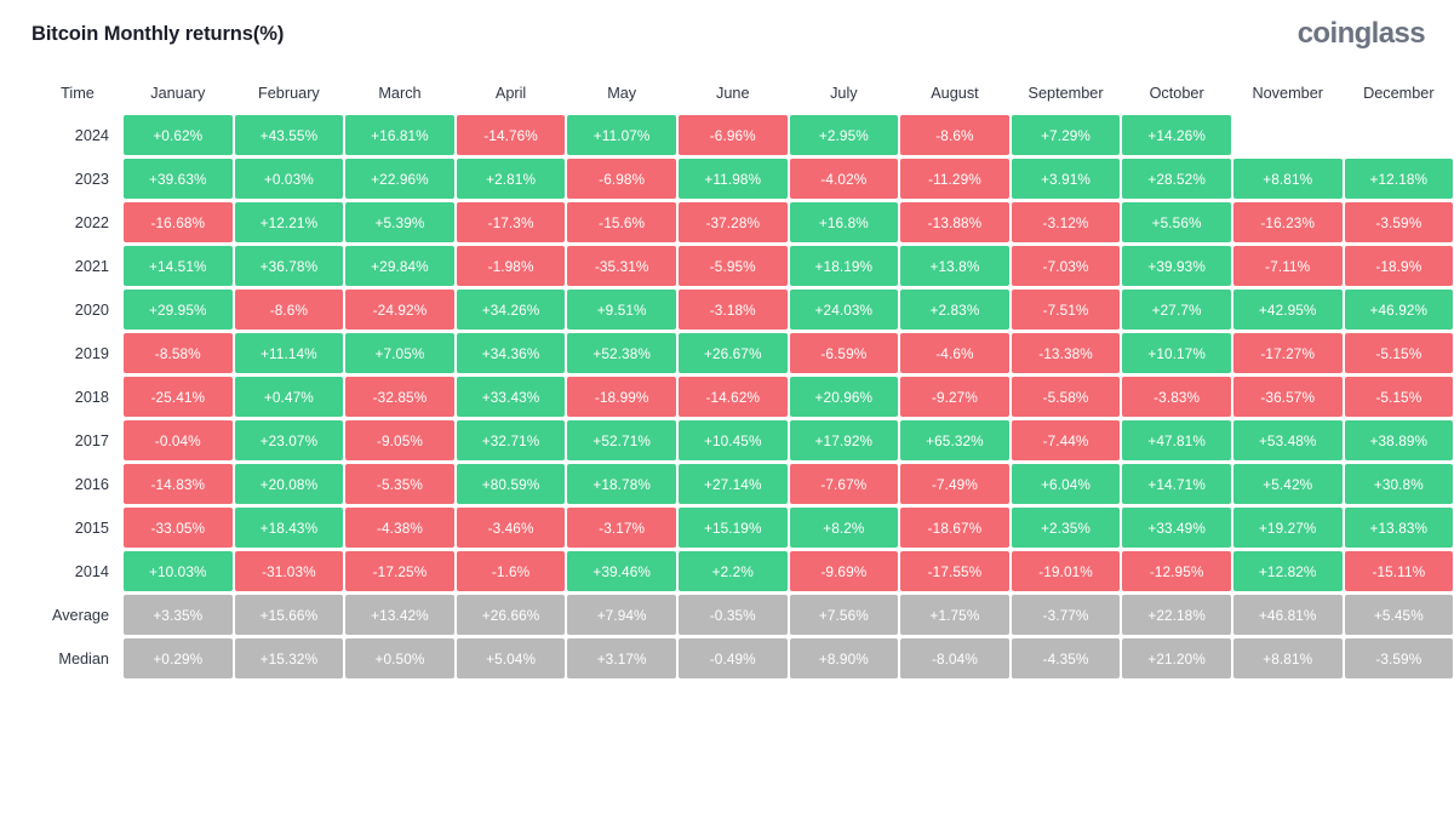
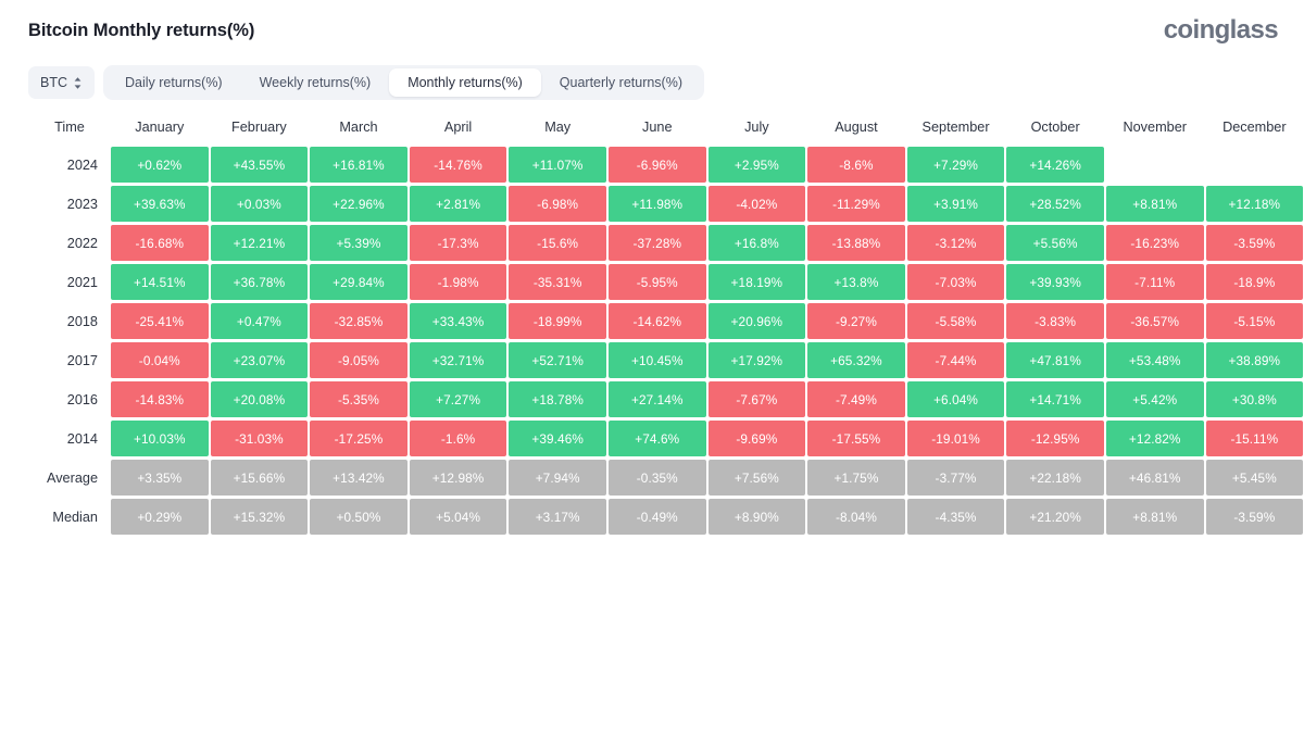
  Bitcoin Monthly returns(%)
  coinglass
+ BTC
+ Daily returns(%)
+ Weekly returns(%)
+ Monthly returns(%)
+ Quarterly returns(%)
  Time	January	February	March	April	May	June	July	August	September	October	November	December
  2024	+0.62%	+43.55%	+16.81%	-14.76%	+11.07%	-6.96%	+2.95%	-8.6%	+7.29%	+14.26%
  2023	+39.63%	+0.03%	+22.96%	+2.81%	-6.98%	+11.98%	-4.02%	-11.29%	+3.91%	+28.52%	+8.81%	+12.18%
  2022	-16.68%	+12.21%	+5.39%	-17.3%	-15.6%	-37.28%	+16.8%	-13.88%	-3.12%	+5.56%	-16.23%	-3.59%
  2021	+14.51%	+36.78%	+29.84%	-1.98%	-35.31%	-5.95%	+18.19%	+13.8%	-7.03%	+39.93%	-7.11%	-18.9%
- 2020	+29.95%	-8.6%	-24.92%	+34.26%	+9.51%	-3.18%	+24.03%	+2.83%	-7.51%	+27.7%	+42.95%	+46.92%
- 2019	-8.58%	+11.14%	+7.05%	+34.36%	+52.38%	+26.67%	-6.59%	-4.6%	-13.38%	+10.17%	-17.27%	-5.15%
  2018	-25.41%	+0.47%	-32.85%	+33.43%	-18.99%	-14.62%	+20.96%	-9.27%	-5.58%	-3.83%	-36.57%	-5.15%
  2017	-0.04%	+23.07%	-9.05%	+32.71%	+52.71%	+10.45%	+17.92%	+65.32%	-7.44%	+47.81%	+53.48%	+38.89%
- 2016	-14.83%	+20.08%	-5.35%	+80.59%	+18.78%	+27.14%	-7.67%	-7.49%	+6.04%	+14.71%	+5.42%	+30.8%
+ 2016	-14.83%	+20.08%	-5.35%	+7.27%	+18.78%	+27.14%	-7.67%	-7.49%	+6.04%	+14.71%	+5.42%	+30.8%
- 2015	-33.05%	+18.43%	-4.38%	-3.46%	-3.17%	+15.19%	+8.2%	-18.67%	+2.35%	+33.49%	+19.27%	+13.83%
- 2014	+10.03%	-31.03%	-17.25%	-1.6%	+39.46%	+2.2%	-9.69%	-17.55%	-19.01%	-12.95%	+12.82%	-15.11%
+ 2014	+10.03%	-31.03%	-17.25%	-1.6%	+39.46%	+74.6%	-9.69%	-17.55%	-19.01%	-12.95%	+12.82%	-15.11%
- Average	+3.35%	+15.66%	+13.42%	+26.66%	+7.94%	-0.35%	+7.56%	+1.75%	-3.77%	+22.18%	+46.81%	+5.45%
+ Average	+3.35%	+15.66%	+13.42%	+12.98%	+7.94%	-0.35%	+7.56%	+1.75%	-3.77%	+22.18%	+46.81%	+5.45%
  Median	+0.29%	+15.32%	+0.50%	+5.04%	+3.17%	-0.49%	+8.90%	-8.04%	-4.35%	+21.20%	+8.81%	-3.59%
